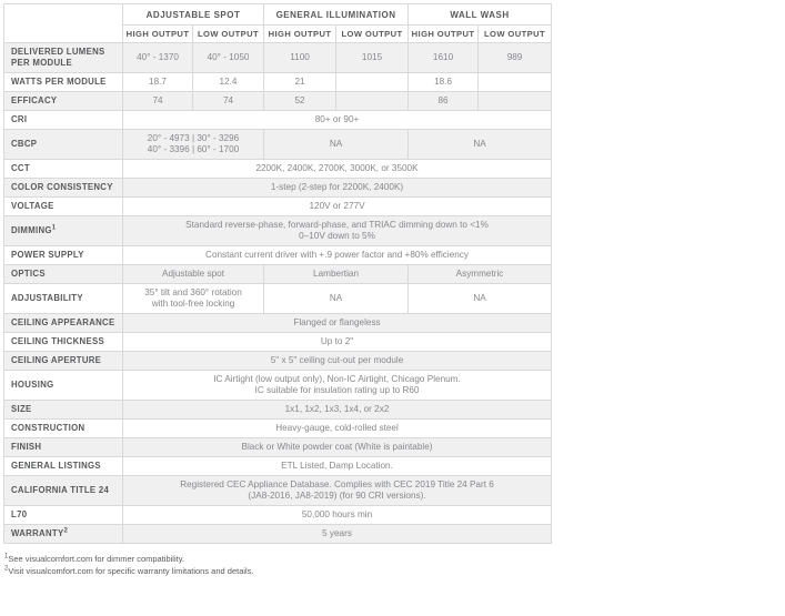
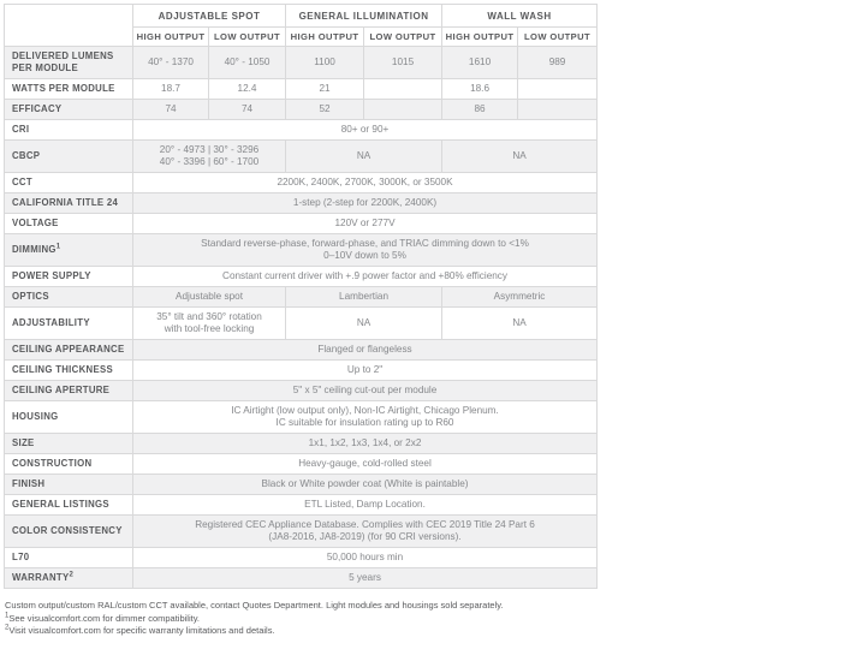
  	ADJUSTABLE SPOT	GENERAL ILLUMINATION	WALL WASH
  HIGH OUTPUT	LOW OUTPUT	HIGH OUTPUT	LOW OUTPUT	HIGH OUTPUT	LOW OUTPUT
  DELIVERED LUMENS PER MODULE	40° - 1370	40° - 1050	1100	1015	1610	989
  WATTS PER MODULE	18.7	12.4	21		18.6
  EFFICACY	74	74	52		86
  CRI	80+ or 90+
  CBCP	20° - 4973 | 30° - 329640° - 3396 | 60° - 1700	NA	NA
  CCT	2200K, 2400K, 2700K, 3000K, or 3500K
- COLOR CONSISTENCY	1-step (2-step for 2200K, 2400K)
+ CALIFORNIA TITLE 24	1-step (2-step for 2200K, 2400K)
  VOLTAGE	120V or 277V
  DIMMING	Standard reverse-phase, forward-phase, and TRIAC dimming down to <1%0–10V down to 5%
  POWER SUPPLY	Constant current driver with +.9 power factor and +80% efficiency
  OPTICS	Adjustable spot	Lambertian	Asymmetric
  ADJUSTABILITY	35° tilt and 360° rotationwith tool-free locking	NA	NA
  CEILING APPEARANCE	Flanged or flangeless
  CEILING THICKNESS	Up to 2"
  CEILING APERTURE	5" x 5" ceiling cut-out per module
  HOUSING	IC Airtight (low output only), Non-IC Airtight, Chicago Plenum.IC suitable for insulation rating up to R60
  SIZE	1x1, 1x2, 1x3, 1x4, or 2x2
  CONSTRUCTION	Heavy-gauge, cold-rolled steel
  FINISH	Black or White powder coat (White is paintable)
  GENERAL LISTINGS	ETL Listed, Damp Location.
- CALIFORNIA TITLE 24	Registered CEC Appliance Database. Complies with CEC 2019 Title 24 Part 6(JA8-2016, JA8-2019) (for 90 CRI versions).
+ COLOR CONSISTENCY	Registered CEC Appliance Database. Complies with CEC 2019 Title 24 Part 6(JA8-2016, JA8-2019) (for 90 CRI versions).
  L70	50,000 hours min
  WARRANTY	5 years
+ Custom output/custom RAL/custom CCT available, contact Quotes Department. Light modules and housings sold separately.
  See visualcomfort.com for dimmer compatibility.
  Visit visualcomfort.com for specific warranty limitations and details.
